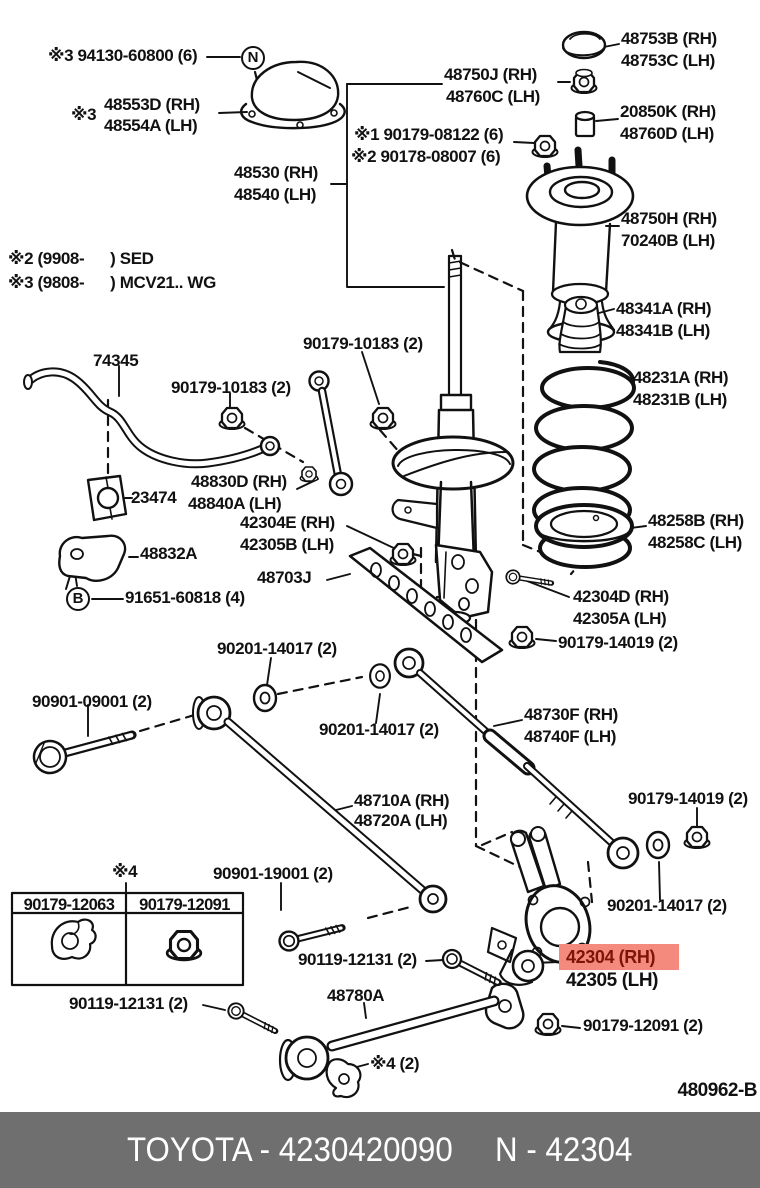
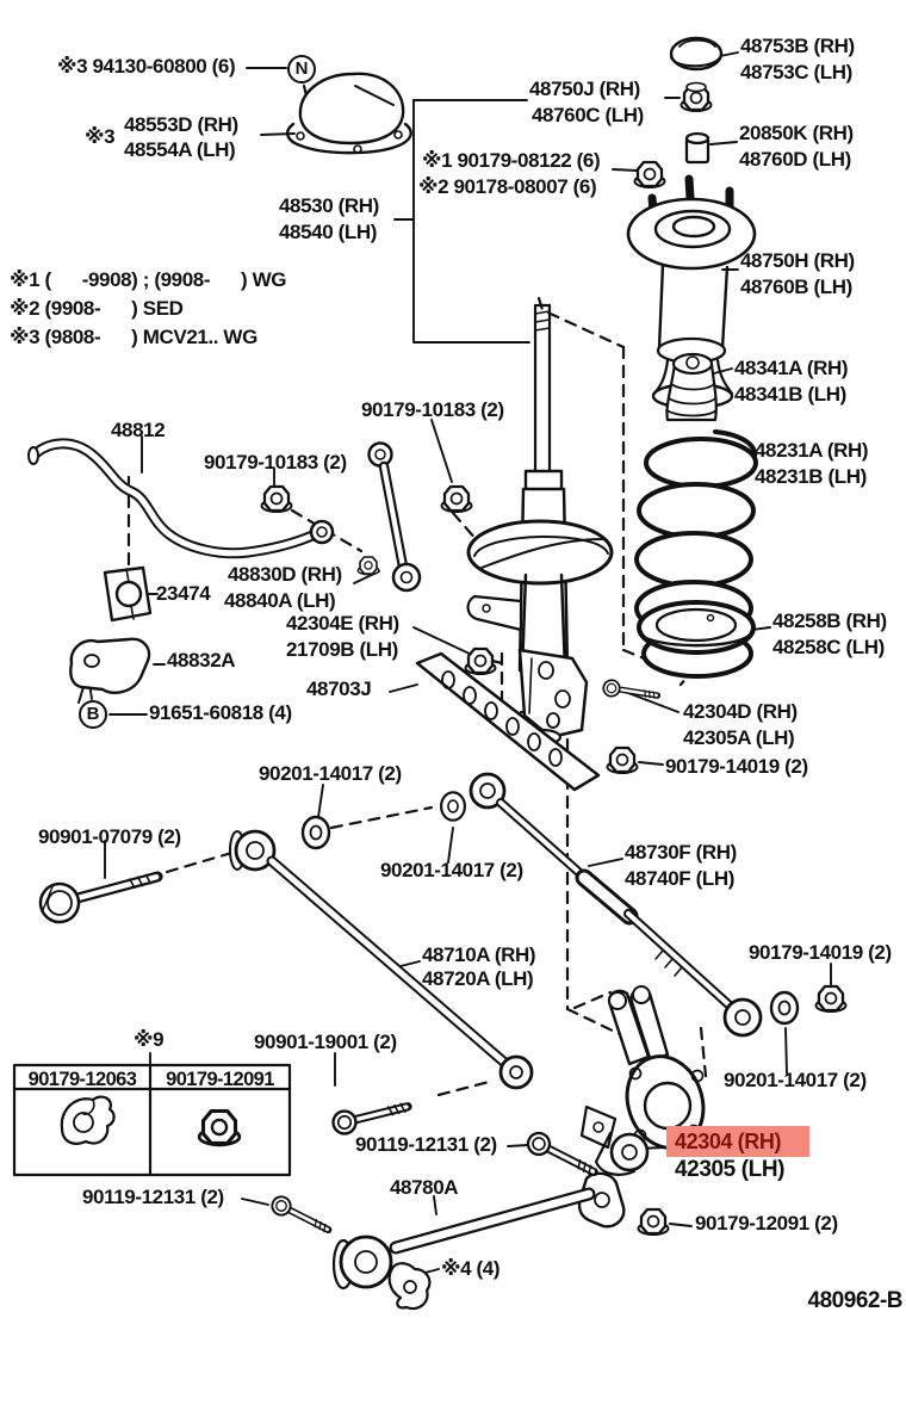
  N
  B
  ※3 94130-60800 (6)
  ※3
  48553D (RH)
  48554A (LH)
  48750J (RH)
  48760C (LH)
  48753B (RH)
  48753C (LH)
  20850K (RH)
  48760D (LH)
  ※1 90179-08122 (6)
  ※2 90178-08007 (6)
  48530 (RH)
  48540 (LH)
  48750H (RH)
- 70240B (LH)
+ 48760B (LH)
+ ※1 ( -9908) ; (9908- ) WG
  ※2 (9908- ) SED
  ※3 (9808- ) MCV21.. WG
  48341A (RH)
  48341B (LH)
  90179-10183 (2)
- 74345
+ 48812
  90179-10183 (2)
  48231A (RH)
  48231B (LH)
  48830D (RH)
  48840A (LH)
  23474
  42304E (RH)
- 42305B (LH)
+ 21709B (LH)
  48832A
  48703J
  91651-60818 (4)
  42304D (RH)
  42305A (LH)
  90179-14019 (2)
  90201-14017 (2)
- 90901-09001 (2)
+ 90901-07079 (2)
  90201-14017 (2)
  48730F (RH)
  48740F (LH)
  48710A (RH)
  48720A (LH)
  90179-14019 (2)
  48258B (RH)
  48258C (LH)
- ※4
+ ※9
  90901-19001 (2)
  90119-12131 (2)
  48780A
  42304 (RH)
  42305 (LH)
  90201-14017 (2)
  90179-12091 (2)
- ※4 (2)
+ ※4 (4)
  90119-12131 (2)
  90179-12063
  90179-12091
  480962-B
- TOYOTA - 4230420090
- N - 42304
